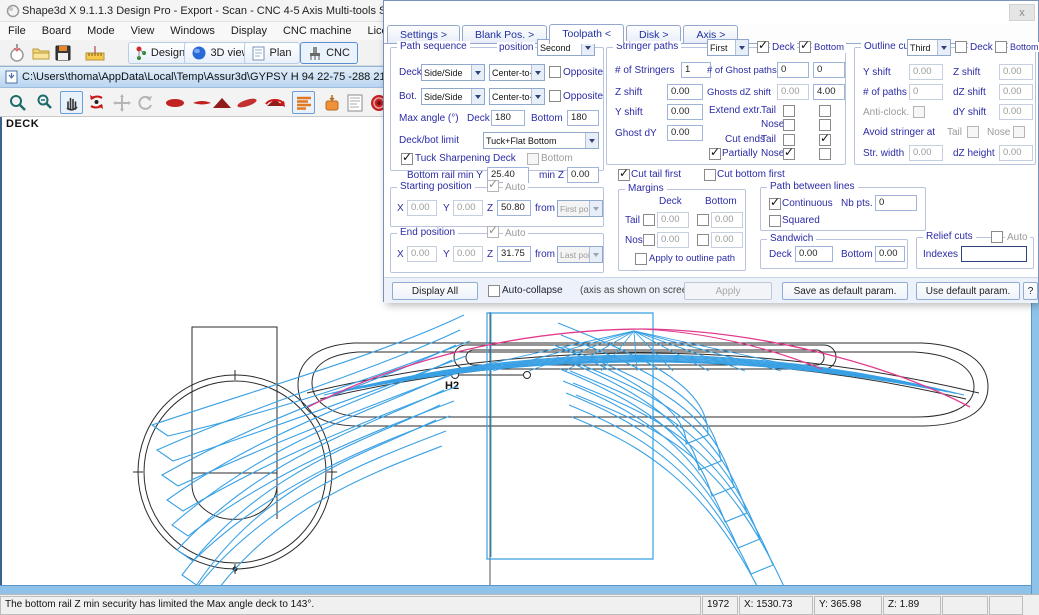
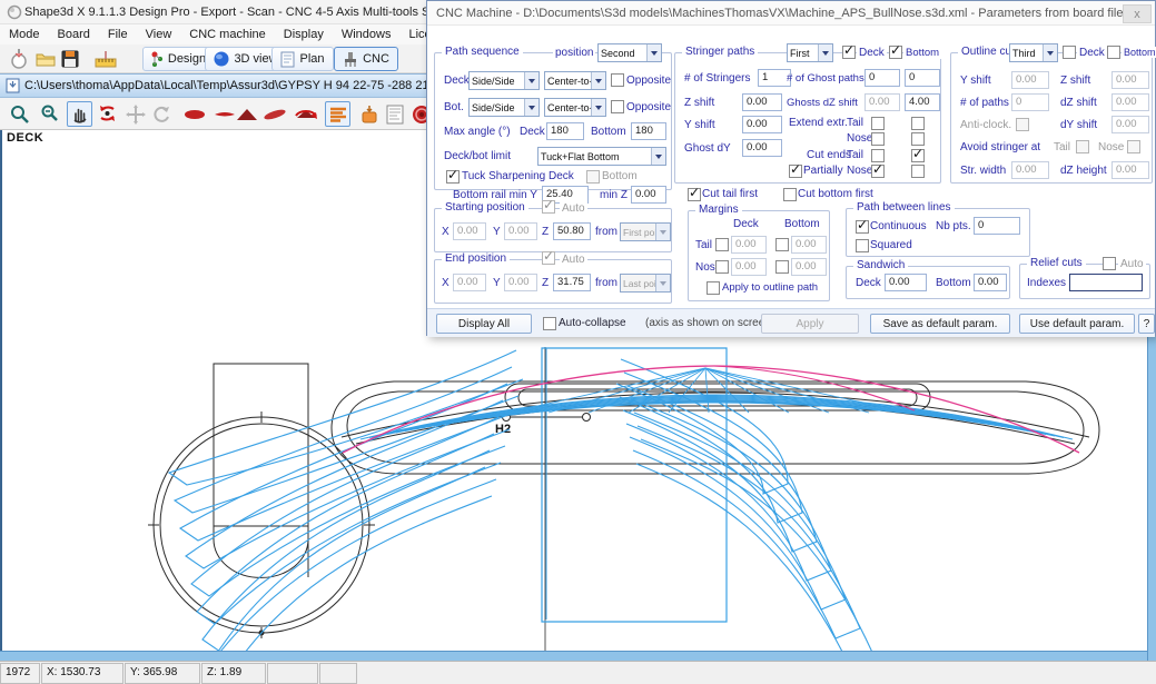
  Shape3d X 9.1.1.3 Design Pro - Export - Scan - CNC 4-5 Axis Multi-tools
- File
+ Mode
  Board
- Mode
+ File
  View
- Windows
+ CNC machine
  Display
- CNC machine
+ Windows
  Design
  3D vie
  Plan
  CNC
  C:\Users\thoma\AppData\Local\Temp\Assur3d\GYPSY H 94 22-75 -288 2
  H2
  DECK
- The bottom rail Z min security has limited the Max angle deck to 143°.
  1972
  X: 1530.73
  Y: 365.98
  Z: 1.89
+ CNC Machine - D:\Documents\S3d models\MachinesThomasVX\Machine_APS_BullNose.s3d.xml - Parameters from board file
  x
- Settings >
- Blank Pos. >
- Toolpath <
- Disk >
- Axis >
  Path sequence
  position
  Second
  Deck
  Side/Side
  Center-to
  Opposite
  Bot.
  Side/Side
  Center-to
  Opposite
  Max angle (°)
  Deck
  180
  Bottom
  180
  Deck/bot limit
  Tuck+Flat Bottom
  Tuck Sharpening Deck
  Bottom
  Bottom rail min Y
  25.40
  min Z
  0.00
  Starting position
  Auto
  X
  0.00
  Y
  0.00
  Z
  50.80
  from
  First po
  End position
  Auto
  X
  0.00
  Y
  0.00
  Z
  31.75
  from
  Stringer paths
  First
  Deck
  Bottom
  # of Stringers
  1
  # of Ghost paths
  0
  0
  Z shift
  0.00
  Ghosts dZ shift
  0.00
  4.00
  Y shift
  0.00
  Extend extr.
  Tail
  Nose
  Ghost dY
  0.00
  Cut ends
  Tail
  Partially
  Nose
  Cut tail first
  Cut bottom first
  Margins
  Deck
  Bottom
  Tail
  0.00
  0.00
  Nos
  0.00
  0.00
  Apply to outline path
  Path between lines
  Continuous
  Nb pts.
  0
  Squared
  Sandwich
  Deck
  0.00
  Bottom
  0.00
  Relief cuts
  Auto
  Indexes
  Outline c
  Third
  Deck
  Bottom
  Y shift
  0.00
  Z shift
  0.00
  # of paths
  0
  dZ shift
  0.00
  Anti-clock.
  dY shift
  0.00
  Avoid stringer at
  Tail
  Nose
  Str. width
  0.00
  dZ height
  0.00
  Display All
  Auto-collapse
  (axis as shown on scre
  Apply
  Save as default param.
  Use default param.
  ?
